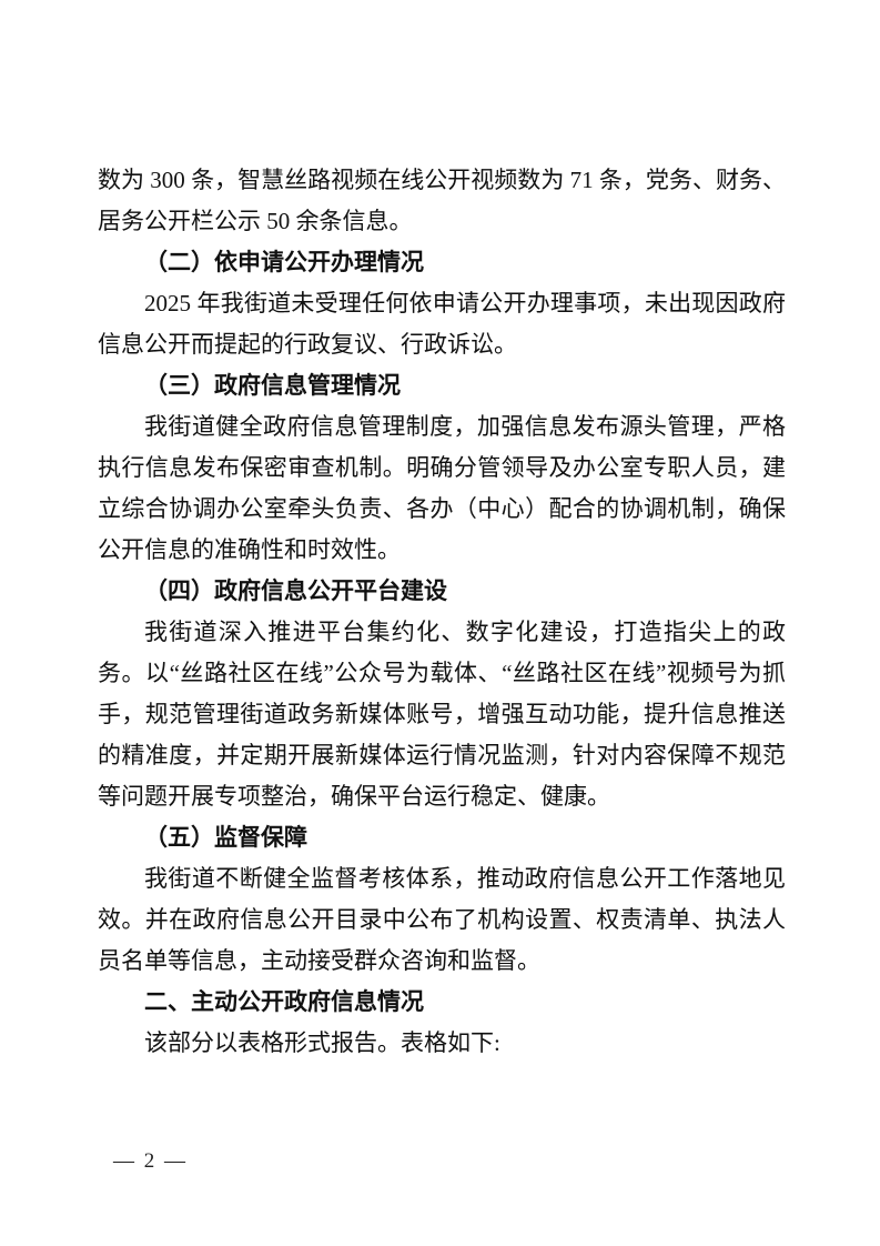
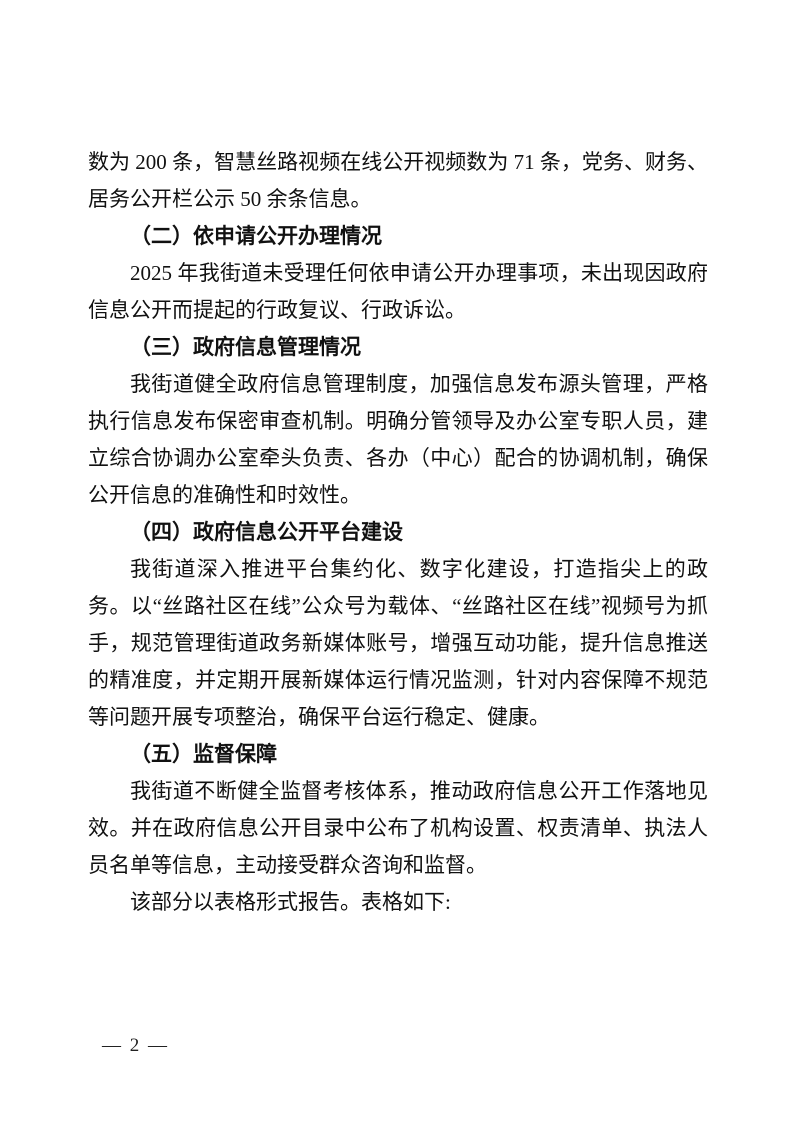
- 数为 300 条，智慧丝路视频在线公开视频数为 71 条，党务、财务、居务公开栏公示 50 余条信息。
+ 数为 200 条，智慧丝路视频在线公开视频数为 71 条，党务、财务、居务公开栏公示 50 余条信息。
  （二）依申请公开办理情况
  2025 年我街道未受理任何依申请公开办理事项，未出现因政府信息公开而提起的行政复议、行政诉讼。
  （三）政府信息管理情况
  我街道健全政府信息管理制度，加强信息发布源头管理，严格执行信息发布保密审查机制。明确分管领导及办公室专职人员，建立综合协调办公室牵头负责、各办（中心）配合的协调机制，确保公开信息的准确性和时效性。
  （四）政府信息公开平台建设
  我街道深入推进平台集约化、数字化建设，打造指尖上的政务。以“丝路社区在线”公众号为载体、“丝路社区在线”视频号为抓手，规范管理街道政务新媒体账号，增强互动功能，提升信息推送的精准度，并定期开展新媒体运行情况监测，针对内容保障不规范等问题开展专项整治，确保平台运行稳定、健康。
  （五）监督保障
  我街道不断健全监督考核体系，推动政府信息公开工作落地见效。并在政府信息公开目录中公布了机构设置、权责清单、执法人员名单等信息，主动接受群众咨询和监督。
- 二、主动公开政府信息情况
  该部分以表格形式报告。表格如下:
  — 2 —
